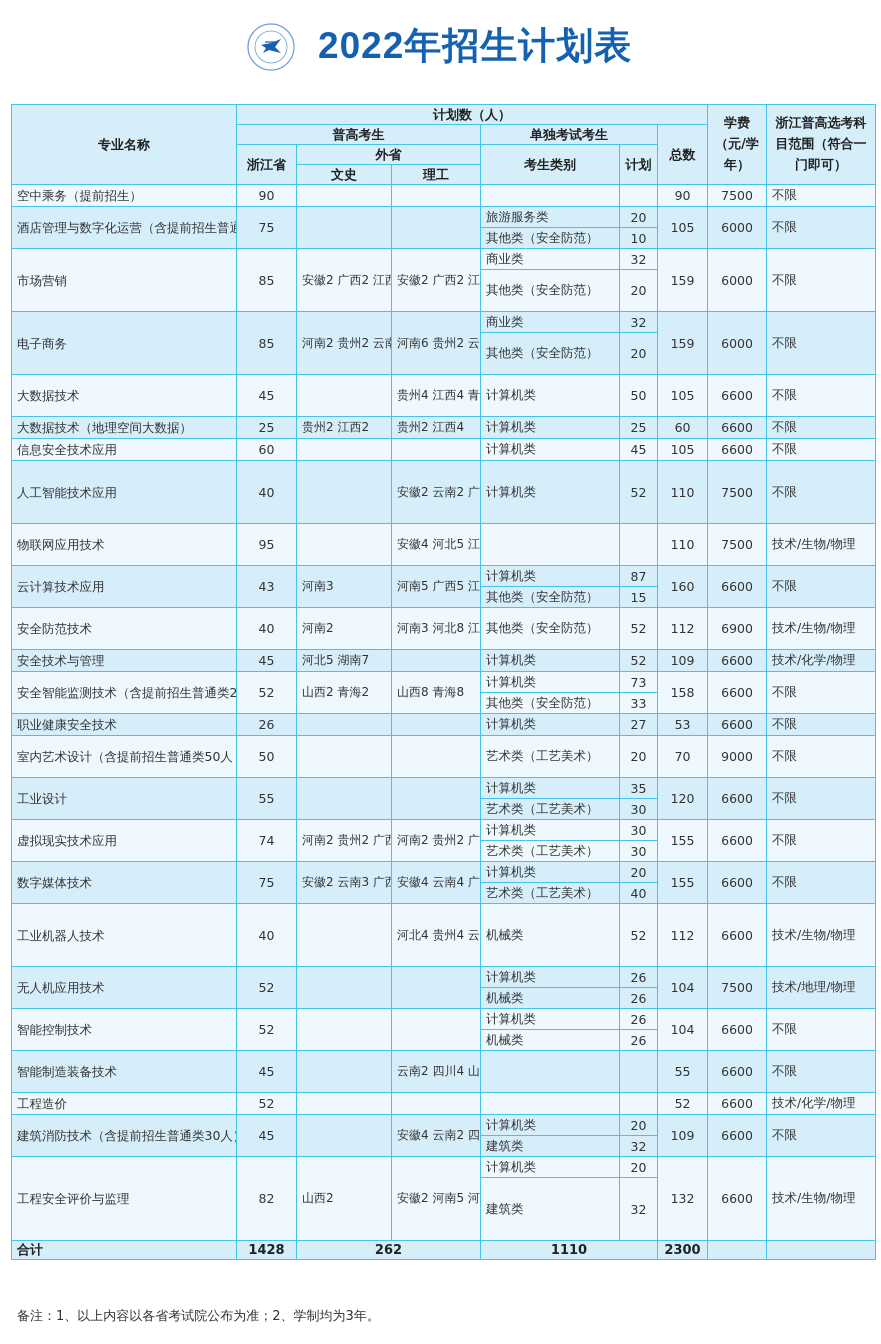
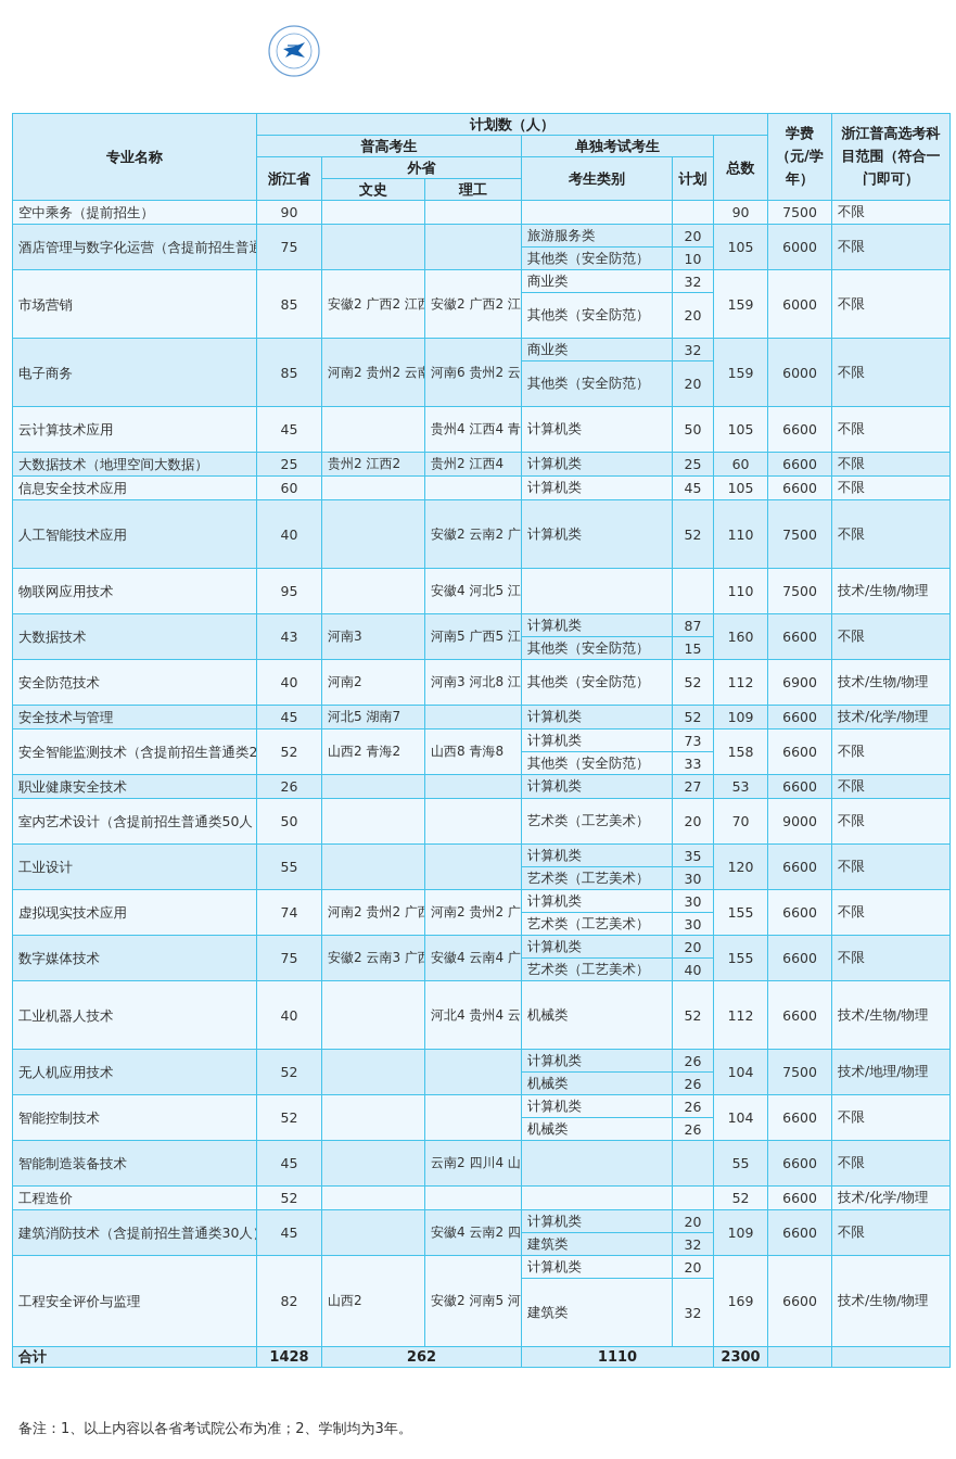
- 2022年招生计划表
  专业名称	计划数（人）	学费（元/学年）	浙江普高选考科目范围（符合一门即可）
  普高考生	单独考试考生	总数
  浙江省	外省	考生类别	计划
  文史	理工
  空中乘务（提前招生）	90					90	7500	不限
  酒店管理与数字化运营（含提前招生普通	75			旅游服务类	20	105	6000	不限
  其他类（安全防范）	10
  市场营销	85	安徽2 广西2 江西	安徽2 广西2 江	商业类	32	159	6000	不限
  其他类（安全防范）	20
  电子商务	85	河南2 贵州2 云南	河南6 贵州2 云	商业类	32	159	6000	不限
  其他类（安全防范）	20
- 大数据技术	45		贵州4 江西4 青	计算机类	50	105	6600	不限
+ 云计算技术应用	45		贵州4 江西4 青	计算机类	50	105	6600	不限
  大数据技术（地理空间大数据）	25	贵州2 江西2	贵州2 江西4	计算机类	25	60	6600	不限
  信息安全技术应用	60			计算机类	45	105	6600	不限
  人工智能技术应用	40		安徽2 云南2 广	计算机类	52	110	7500	不限
  物联网应用技术	95		安徽4 河北5 江			110	7500	技术/生物/物理
- 云计算技术应用	43	河南3	河南5 广西5 江	计算机类	87	160	6600	不限
+ 大数据技术	43	河南3	河南5 广西5 江	计算机类	87	160	6600	不限
  其他类（安全防范）	15
  安全防范技术	40	河南2	河南3 河北8 江	其他类（安全防范）	52	112	6900	技术/生物/物理
  安全技术与管理	45	河北5 湖南7		计算机类	52	109	6600	技术/化学/物理
  安全智能监测技术（含提前招生普通类2	52	山西2 青海2	山西8 青海8	计算机类	73	158	6600	不限
  其他类（安全防范）	33
  职业健康安全技术	26			计算机类	27	53	6600	不限
  室内艺术设计（含提前招生普通类50人	50			艺术类（工艺美术）	20	70	9000	不限
  工业设计	55			计算机类	35	120	6600	不限
  艺术类（工艺美术）	30
  虚拟现实技术应用	74	河南2 贵州2 广西	河南2 贵州2 广	计算机类	30	155	6600	不限
  艺术类（工艺美术）	30
  数字媒体技术	75	安徽2 云南3 广西	安徽4 云南4 广	计算机类	20	155	6600	不限
  艺术类（工艺美术）	40
  工业机器人技术	40		河北4 贵州4 云	机械类	52	112	6600	技术/生物/物理
  无人机应用技术	52			计算机类	26	104	7500	技术/地理/物理
  机械类	26
  智能控制技术	52			计算机类	26	104	6600	不限
  机械类	26
  智能制造装备技术	45		云南2 四川4 山			55	6600	不限
  工程造价	52					52	6600	技术/化学/物理
  建筑消防技术（含提前招生普通类30人	45		安徽4 云南2 四	计算机类	20	109	6600	不限
  建筑类	32
- 工程安全评价与监理	82	山西2	安徽2 河南5 河	计算机类	20	132	6600	技术/生物/物理
+ 工程安全评价与监理	82	山西2	安徽2 河南5 河	计算机类	20	169	6600	技术/生物/物理
  建筑类	32
  合计	1428	262	1110	2300
  备注：1、以上内容以各省考试院公布为准；2、学制均为3年。
